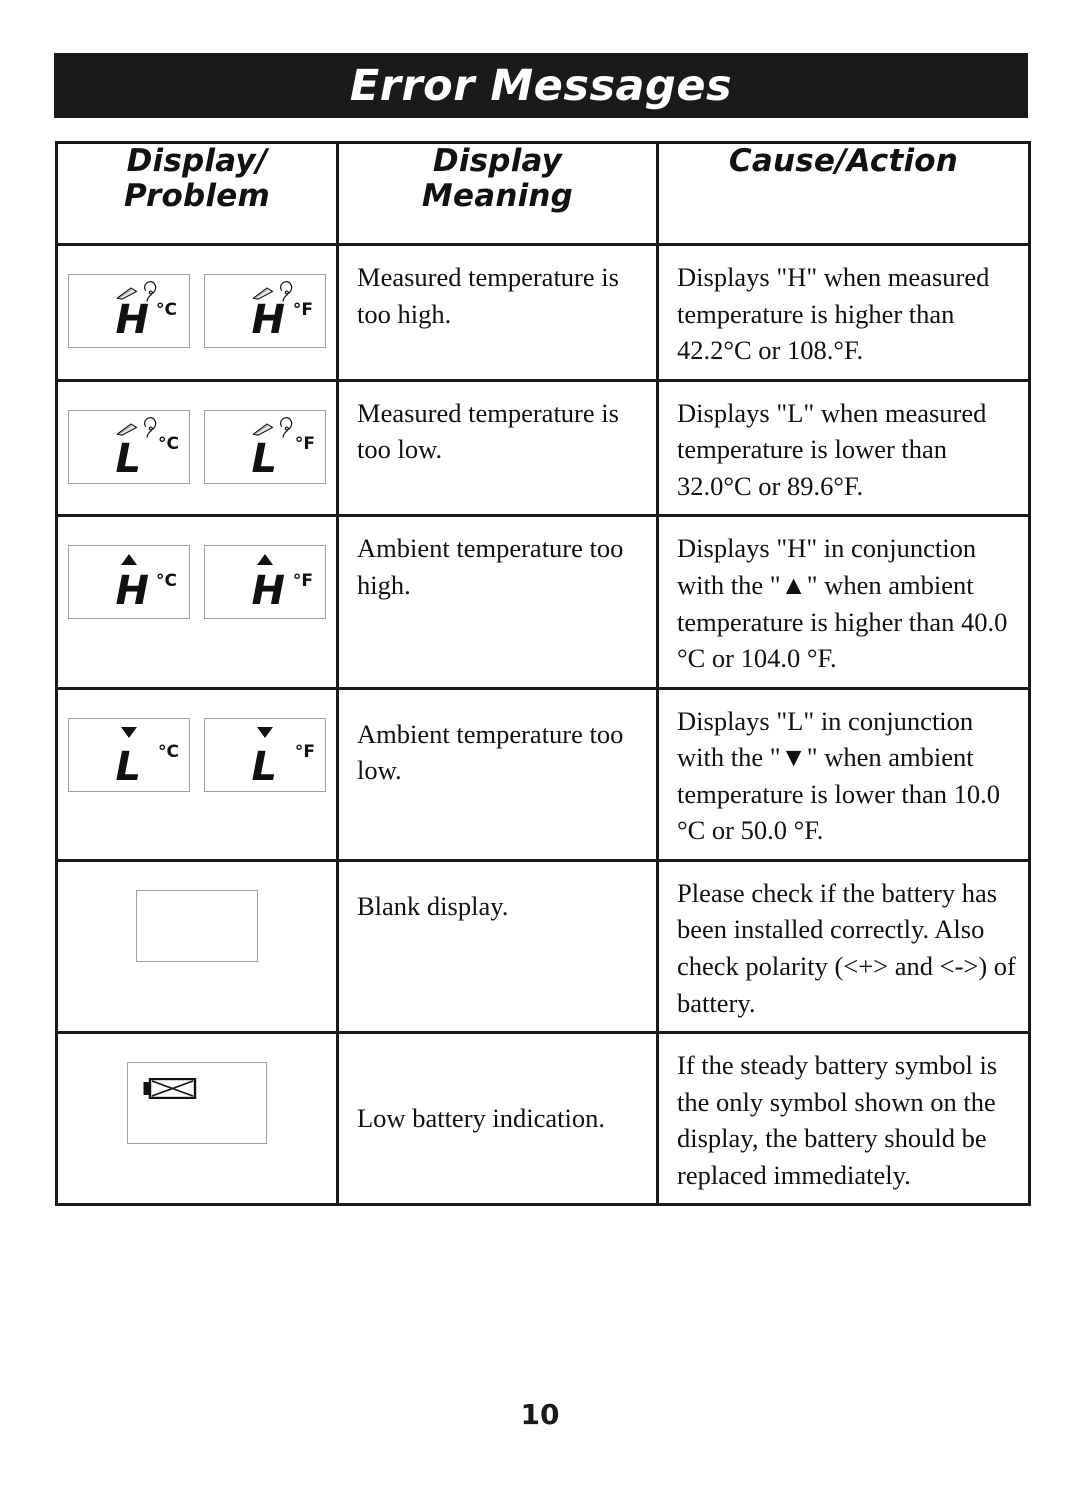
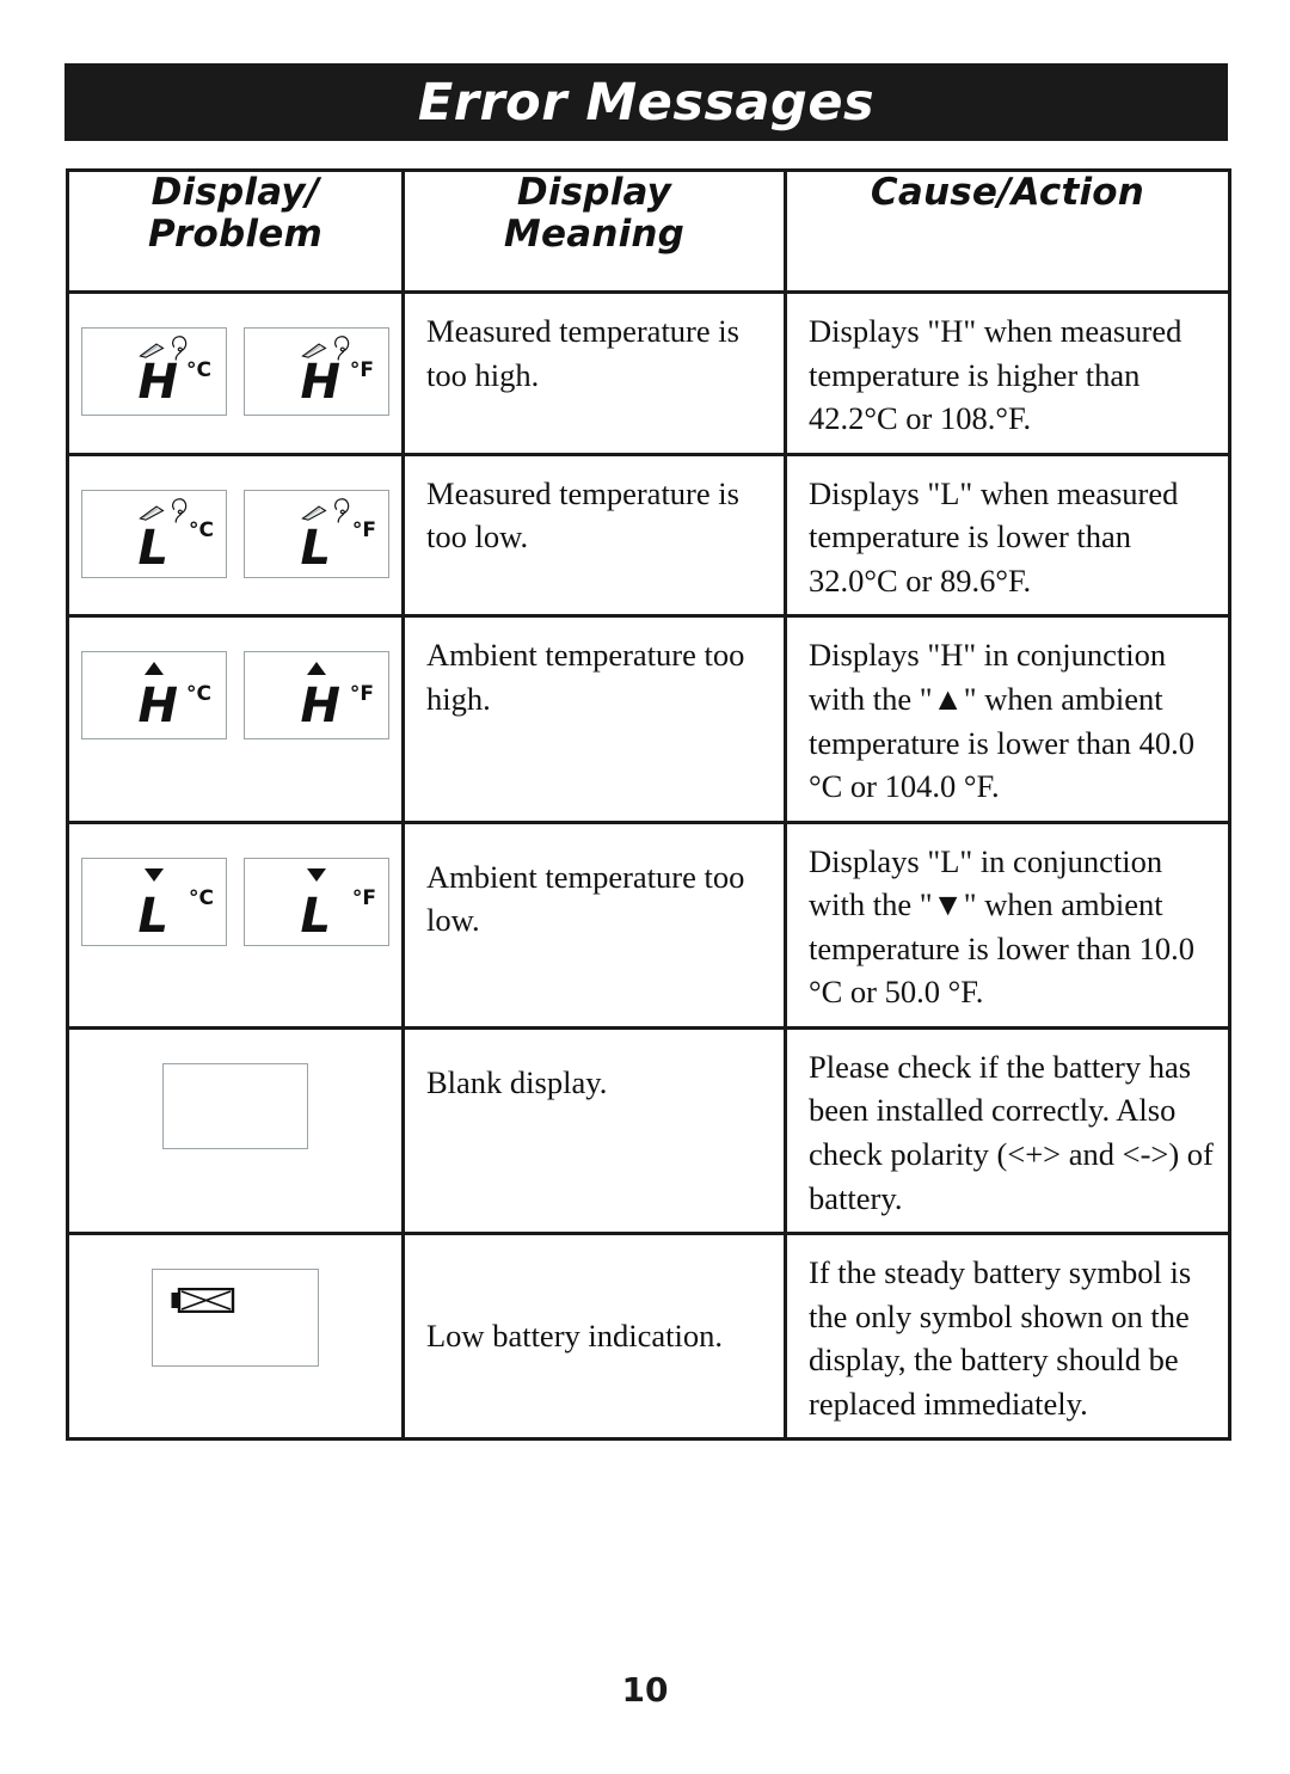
  Error Messages
  Display/ Problem	Display Meaning	Cause/Action
  H °C H °F	Measured temperature is too high.	Displays "H" when measured temperature is higher than 42.2°C or 108.°F.
  L °C L °F	Measured temperature is too low.	Displays "L" when measured temperature is lower than 32.0°C or 89.6°F.
- H °C H °F	Ambient temperature too high.	Displays "H" in conjunction with the "▲" when ambient temperature is higher than 40.0 °C or 104.0 °F.
+ H °C H °F	Ambient temperature too high.	Displays "H" in conjunction with the "▲" when ambient temperature is lower than 40.0 °C or 104.0 °F.
  L °C L °F	Ambient temperature too low.	Displays "L" in conjunction with the "▼" when ambient temperature is lower than 10.0 °C or 50.0 °F.
  	Blank display.	Please check if the battery has been installed correctly. Also check polarity (<+> and <->) of battery.
  	Low battery indication.	If the steady battery symbol is the only symbol shown on the display, the battery should be replaced immediately.
  10
